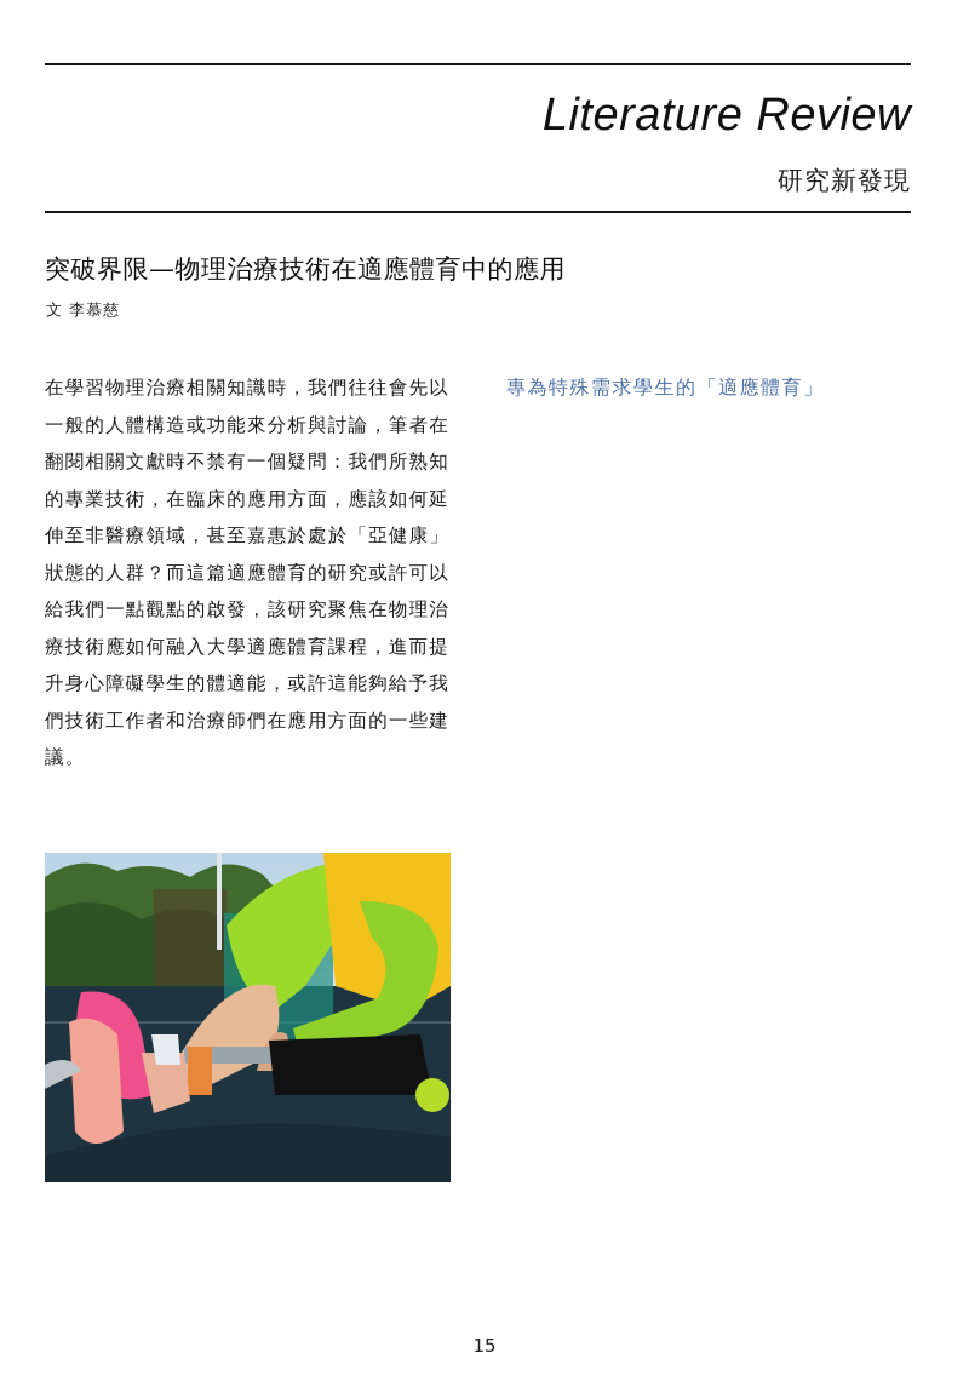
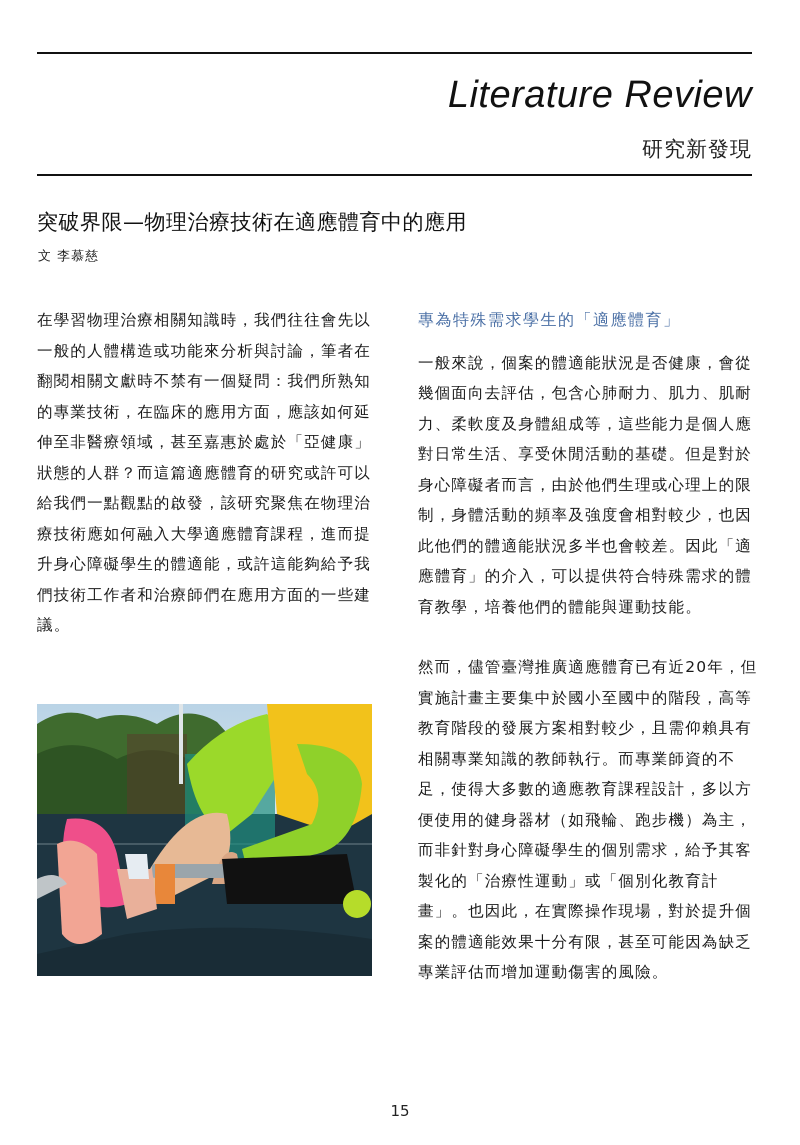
  Literature Review
  研究新發現
  突破界限—物理治療技術在適應體育中的應用
  文 李慕慈
  在學習物理治療相關知識時，我們往往會先以一般的人體構造或功能來分析與討論，筆者在翻閱相關文獻時不禁有一個疑問：我們所熟知的專業技術，在臨床的應用方面，應該如何延伸至非醫療領域，甚至嘉惠於處於「亞健康」狀態的人群？而這篇適應體育的研究或許可以給我們一點觀點的啟發，該研究聚焦在物理治療技術應如何融入大學適應體育課程，進而提升身心障礙學生的體適能，或許這能夠給予我們技術工作者和治療師們在應用方面的一些建議。
  專為特殊需求學生的「適應體育」
+ 一般來說，個案的體適能狀況是否健康，會從幾個面向去評估，包含心肺耐力、肌力、肌耐力、柔軟度及身體組成等，這些能力是個人應對日常生活、享受休閒活動的基礎。但是對於身心障礙者而言，由於他們生理或心理上的限制，身體活動的頻率及強度會相對較少，也因此他們的體適能狀況多半也會較差。因此「適應體育」的介入，可以提供符合特殊需求的體育教學，培養他們的體能與運動技能。
+ 然而，儘管臺灣推廣適應體育已有近20年，但實施計畫主要集中於國小至國中的階段，高等教育階段的發展方案相對較少，且需仰賴具有相關專業知識的教師執行。而專業師資的不足，使得大多數的適應教育課程設計，多以方便使用的健身器材（如飛輪、跑步機）為主，而非針對身心障礙學生的個別需求，給予其客製化的「治療性運動」或「個別化教育計畫」。也因此，在實際操作現場，對於提升個案的體適能效果十分有限，甚至可能因為缺乏專業評估而增加運動傷害的風險。
  15
